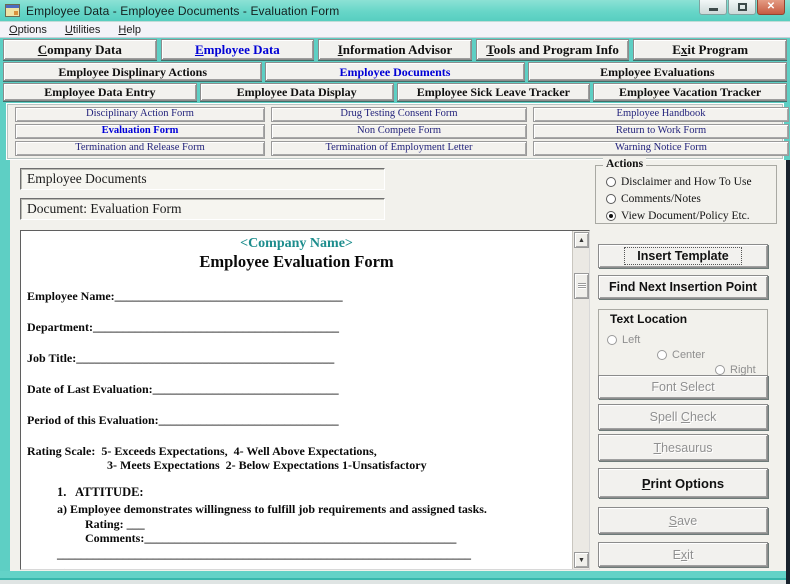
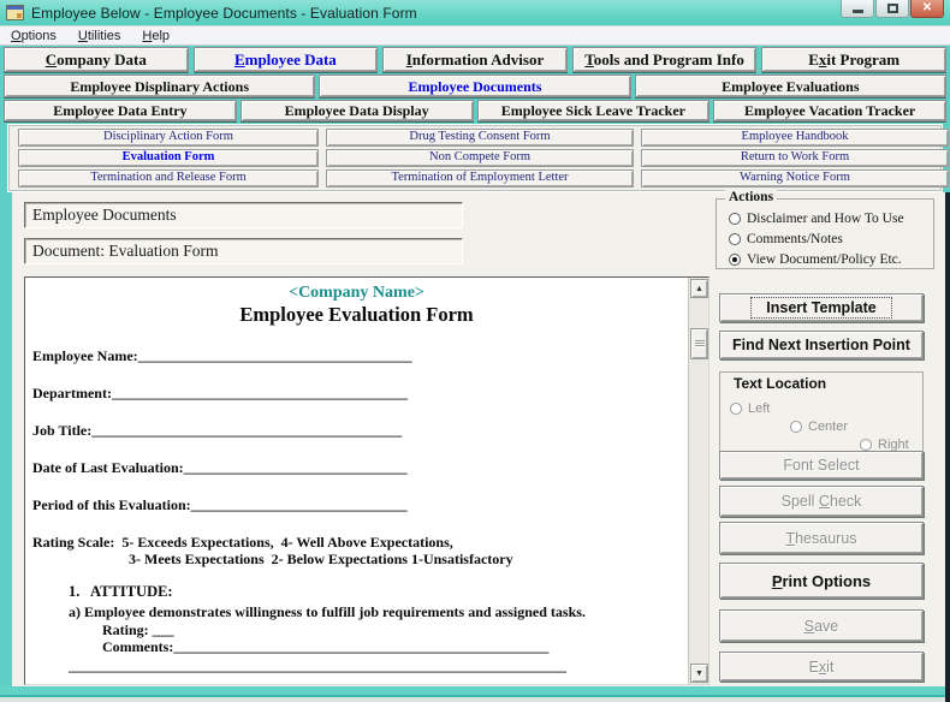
- Employee Data - Employee Documents - Evaluation Form
+ Employee Below - Employee Documents - Evaluation Form
  ✕
  Options
  Utilities
  Help
  Company Data
  Employee Data
  Information Advisor
  Tools and Program Info
  Exit Program
  Employee Displinary Actions
  Employee Documents
  Employee Evaluations
  Employee Data Entry
  Employee Data Display
  Employee Sick Leave Tracker
  Employee Vacation Tracker
  Disciplinary Action Form
  Drug Testing Consent Form
  Employee Handbook
  Evaluation Form
  Non Compete Form
  Return to Work Form
  Termination and Release Form
  Termination of Employment Letter
  Warning Notice Form
  Employee Documents
  Document: Evaluation Form
  <Company Name>
  Employee Evaluation Form
  Employee Name:______________________________________
  Department:_________________________________________
  Job Title:___________________________________________
  Date of Last Evaluation:_______________________________
  Period of this Evaluation:______________________________
  Rating Scale: 5- Exceeds Expectations, 4- Well Above Expectations,
  3- Meets Expectations 2- Below Expectations 1-Unsatisfactory
  1. ATTITUDE:
  a) Employee demonstrates willingness to fulfill job requirements and assigned tasks.
  Rating: ___
  Comments:____________________________________________________
  _____________________________________________________________________
  Actions
  Disclaimer and How To Use
  Comments/Notes
  View Document/Policy Etc.
  Text Location
  Left
  Center
  Right
  Insert Template
  Find Next Insertion Point
  Font Select
  Spell Check
  Thesaurus
  Print Options
  Save
  Exit
